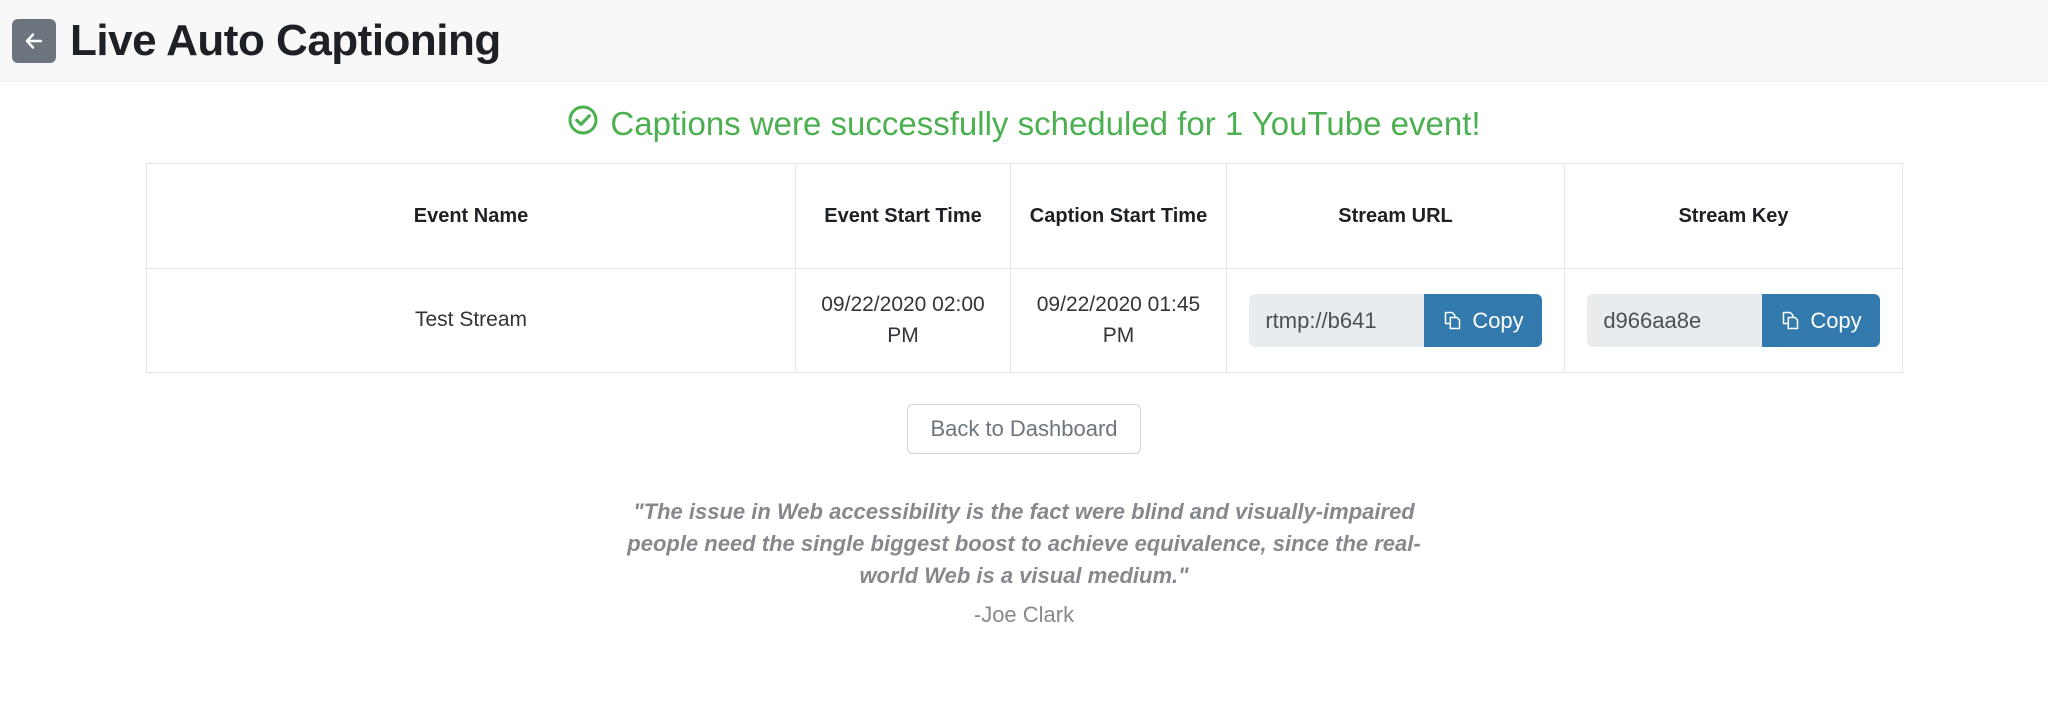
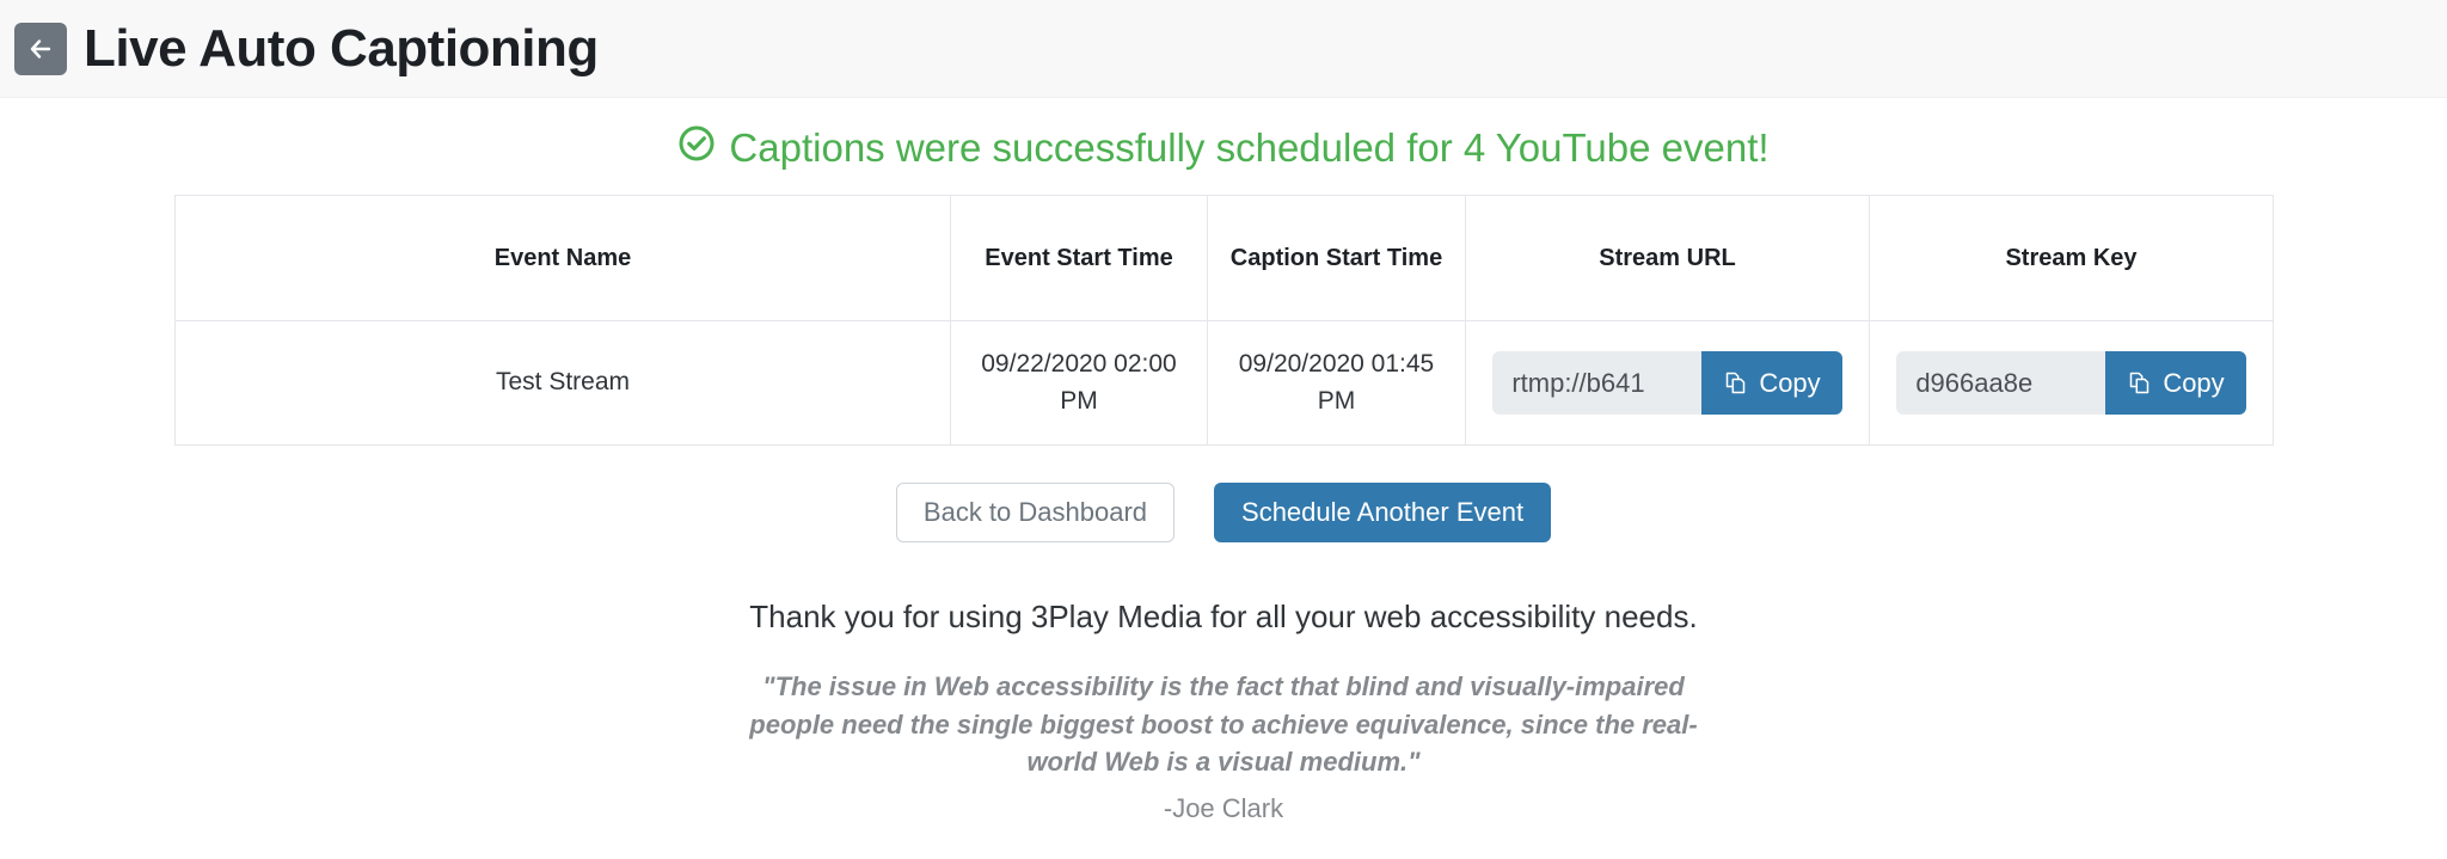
  Live Auto Captioning
- Captions were successfully scheduled for 1 YouTube event!
+ Captions were successfully scheduled for 4 YouTube event!
  Event Name	Event Start Time	Caption Start Time	Stream URL	Stream Key
- Test Stream	09/22/2020 02:00 PM	09/22/2020 01:45 PM	rtmp://b641 Copy	d966aa8e Copy
+ Test Stream	09/22/2020 02:00 PM	09/20/2020 01:45 PM	rtmp://b641 Copy	d966aa8e Copy
  Back to Dashboard
+ Schedule Another Event
+ Thank you for using 3Play Media for all your web accessibility needs.
- "The issue in Web accessibility is the fact were blind and visually-impaired people need the single biggest boost to achieve equivalence, since the real-world Web is a visual medium."
+ "The issue in Web accessibility is the fact that blind and visually-impaired people need the single biggest boost to achieve equivalence, since the real-world Web is a visual medium."
  -Joe Clark
